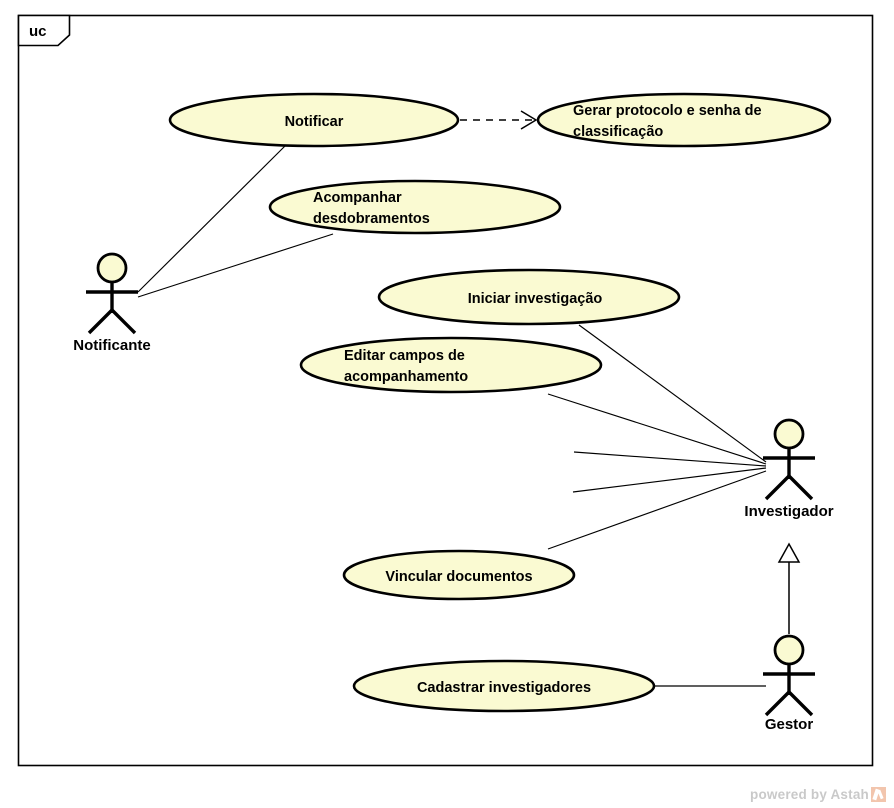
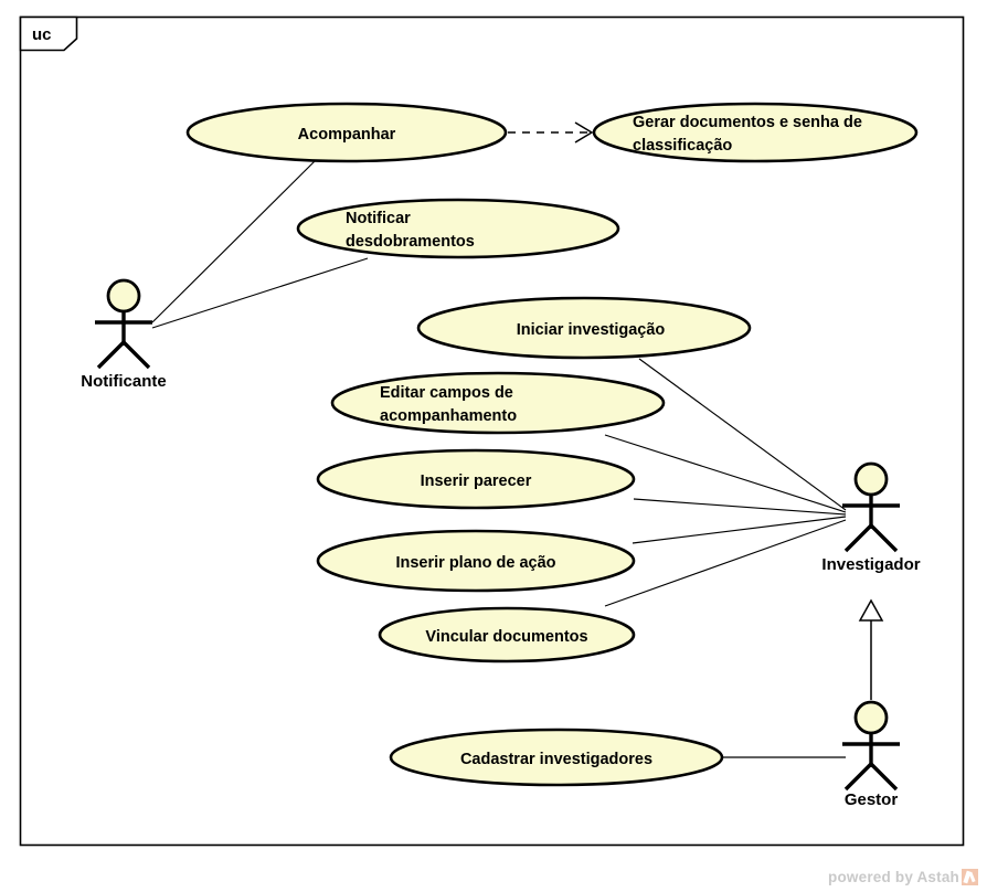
  uc
- Notificar
+ Acompanhar
- Gerar protocolo e senha de
+ Gerar documentos e senha de
  classificação
- Acompanhar
+ Notificar
  desdobramentos
  Iniciar investigação
  Editar campos de
  acompanhamento
+ Inserir parecer
+ Inserir plano de ação
  Vincular documentos
  Cadastrar investigadores
  Notificante
  Investigador
  Gestor
  powered by Astah
